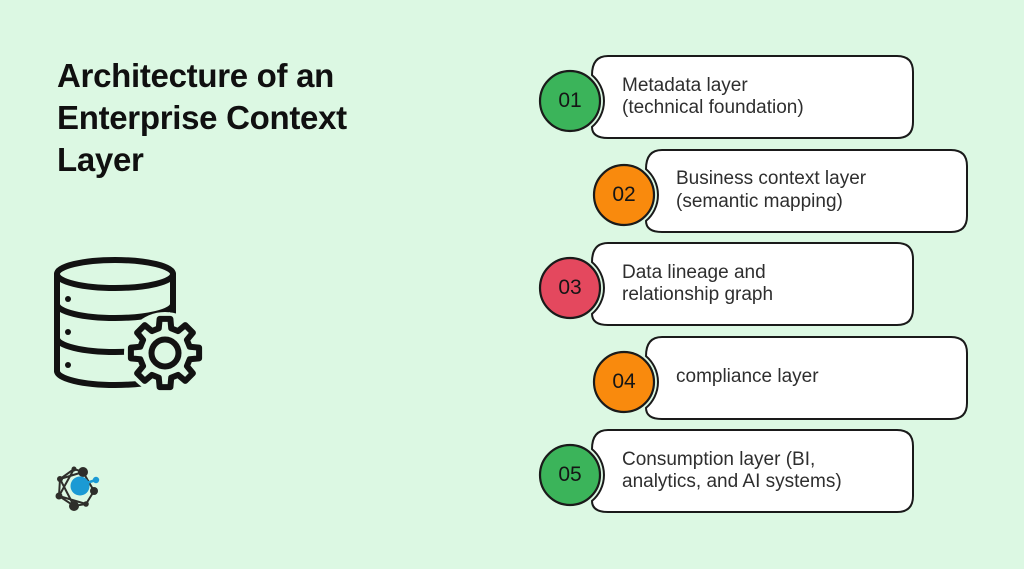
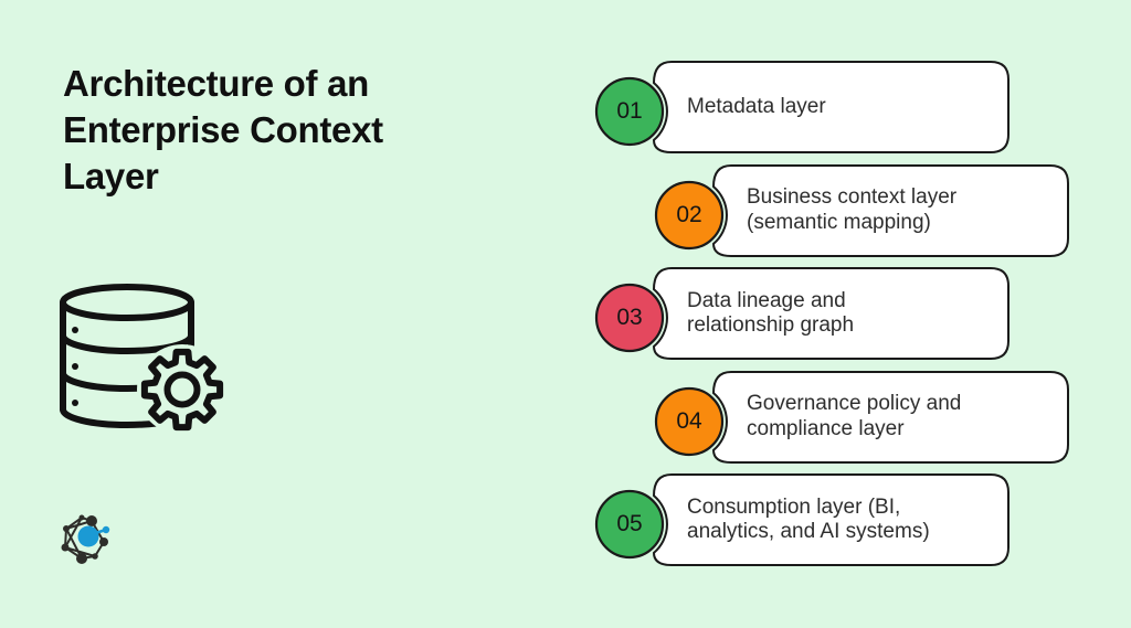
  Architecture of an
  Enterprise Context
  Layer
  01
  Metadata layer
- (technical foundation)
  02
  Business context layer
  (semantic mapping)
  03
  Data lineage and
  relationship graph
  04
+ Governance policy and
  compliance layer
  05
  Consumption layer (BI,
  analytics, and AI systems)
